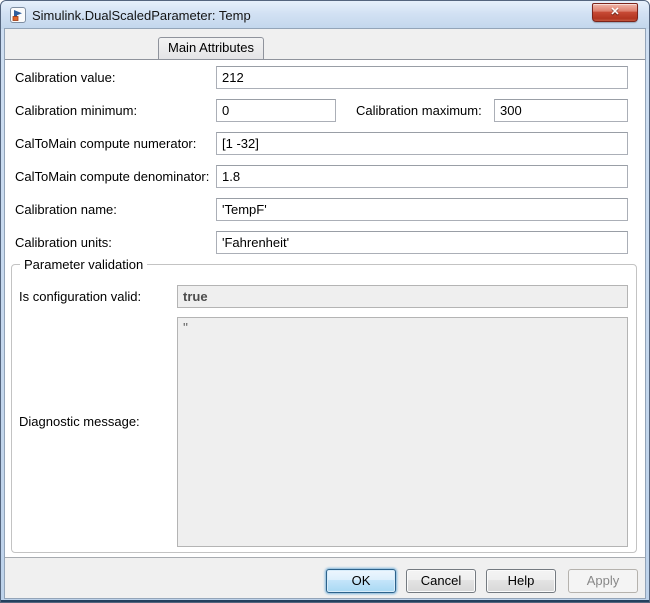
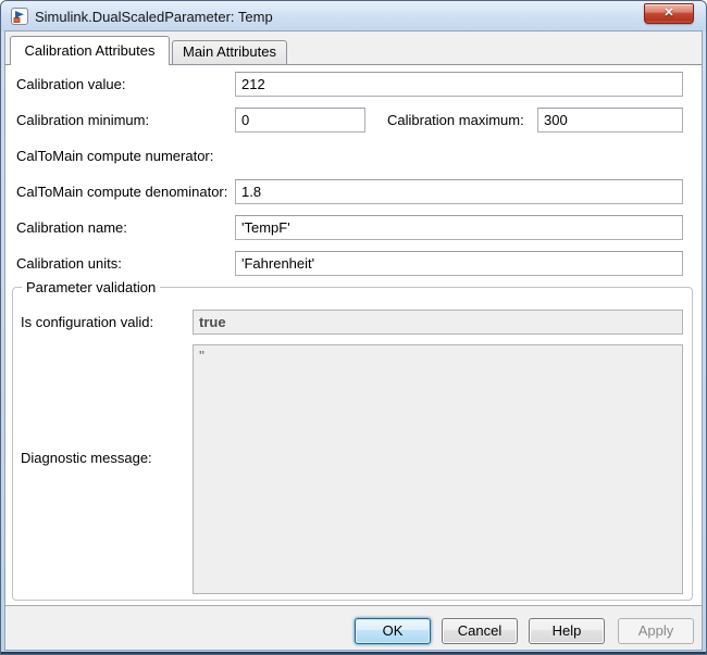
  Simulink.DualScaledParameter: Temp
  ✕
+ Calibration Attributes
  Main Attributes
  Calibration value:
  212
  Calibration minimum:
  0
  Calibration maximum:
  300
  CalToMain compute numerator:
- [1 -32]
  CalToMain compute denominator:
  1.8
  Calibration name:
  'TempF'
  Calibration units:
  'Fahrenheit'
  Parameter validation
  Is configuration valid:
  true
  Diagnostic message:
  ''
  OK
  Cancel
  Help
  Apply
